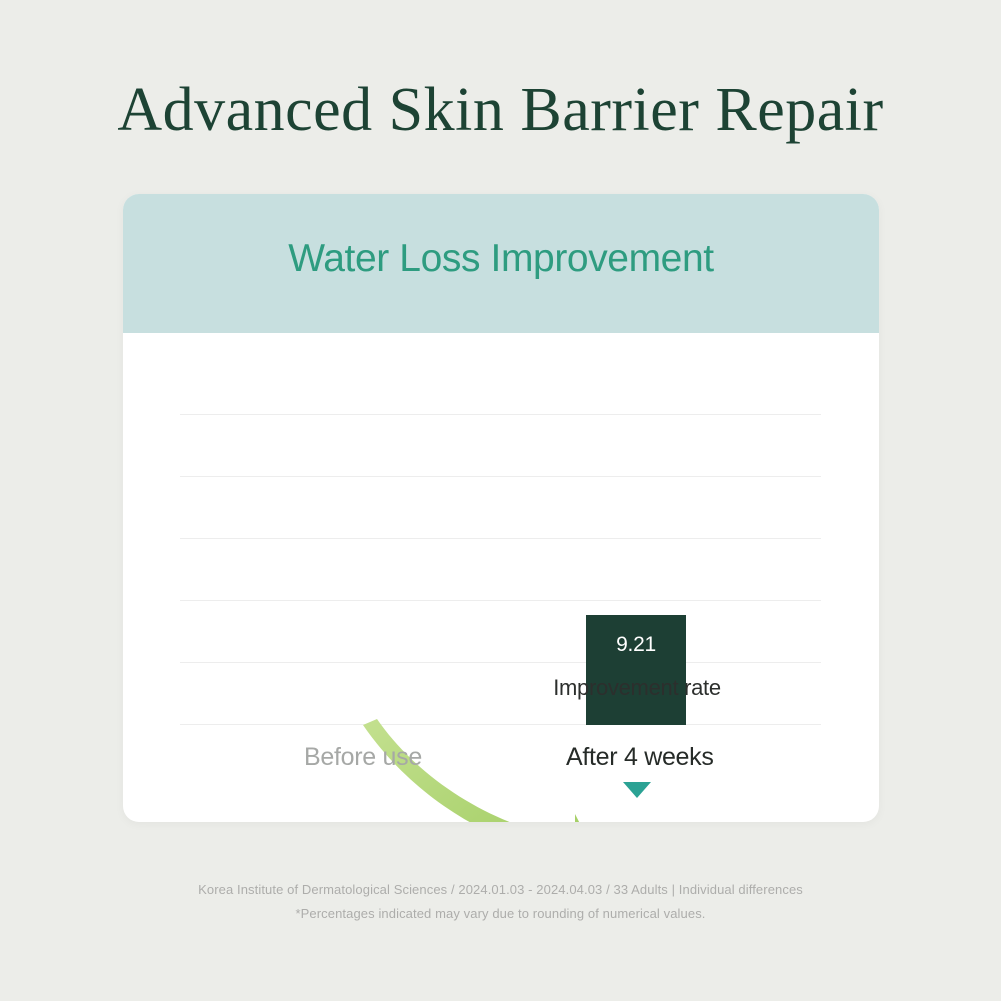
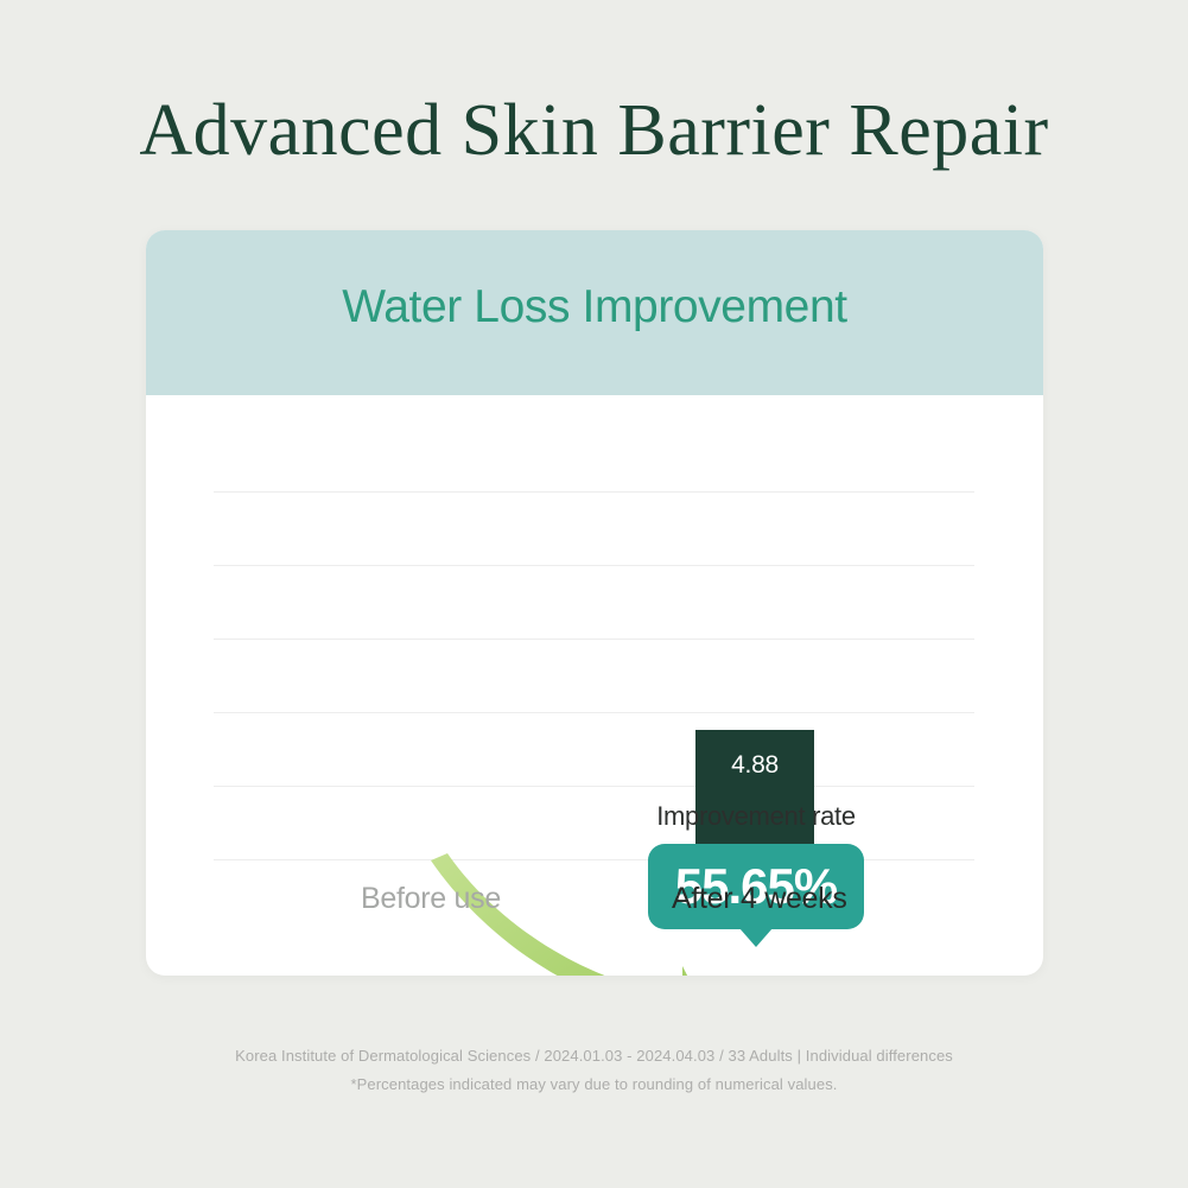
  Advanced Skin Barrier Repair
  Water Loss Improvement
- 9.21
+ 4.88
  Improvement rate
+ 55.65%
  Before use
  After 4 weeks
  Korea Institute of Dermatological Sciences / 2024.01.03 - 2024.04.03 / 33 Adults | Individual differences
  *Percentages indicated may vary due to rounding of numerical values.
